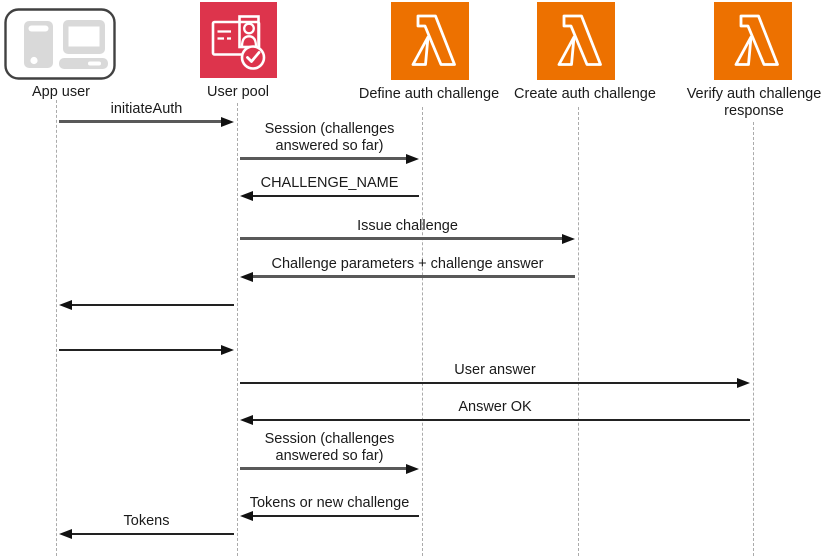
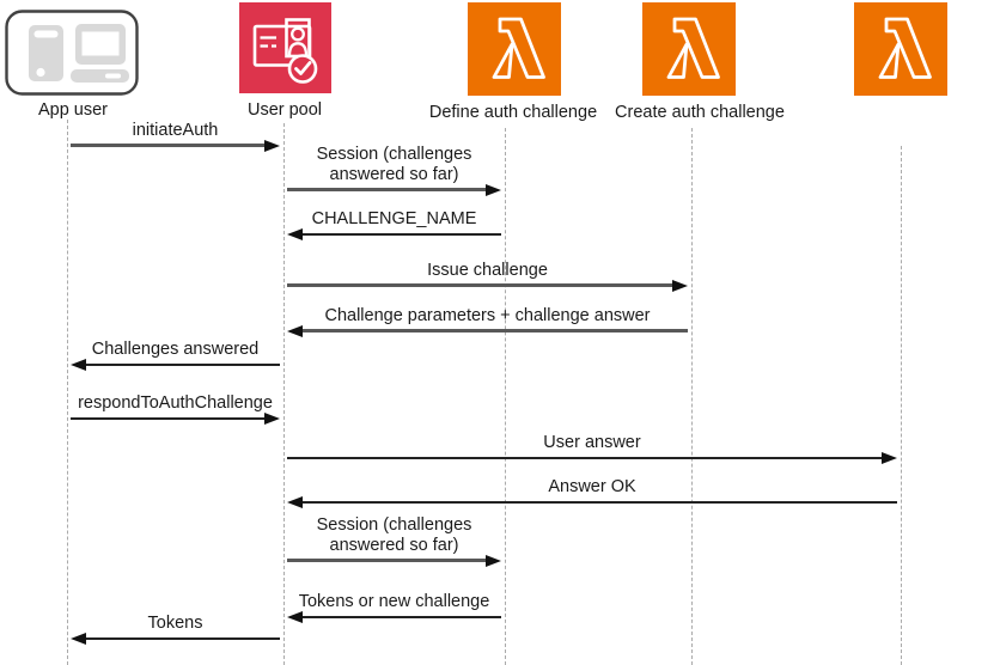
  App user
  User pool
  Define auth challenge
  Create auth challenge
- Verify auth challenge response
  initiateAuth
  Session (challenges answered so far)
  CHALLENGE_NAME
  Issue challenge
  Challenge parameters + challenge answer
+ Challenges answered
+ respondToAuthChallenge
  User answer
  Answer OK
  Session (challenges answered so far)
  Tokens or new challenge
  Tokens
